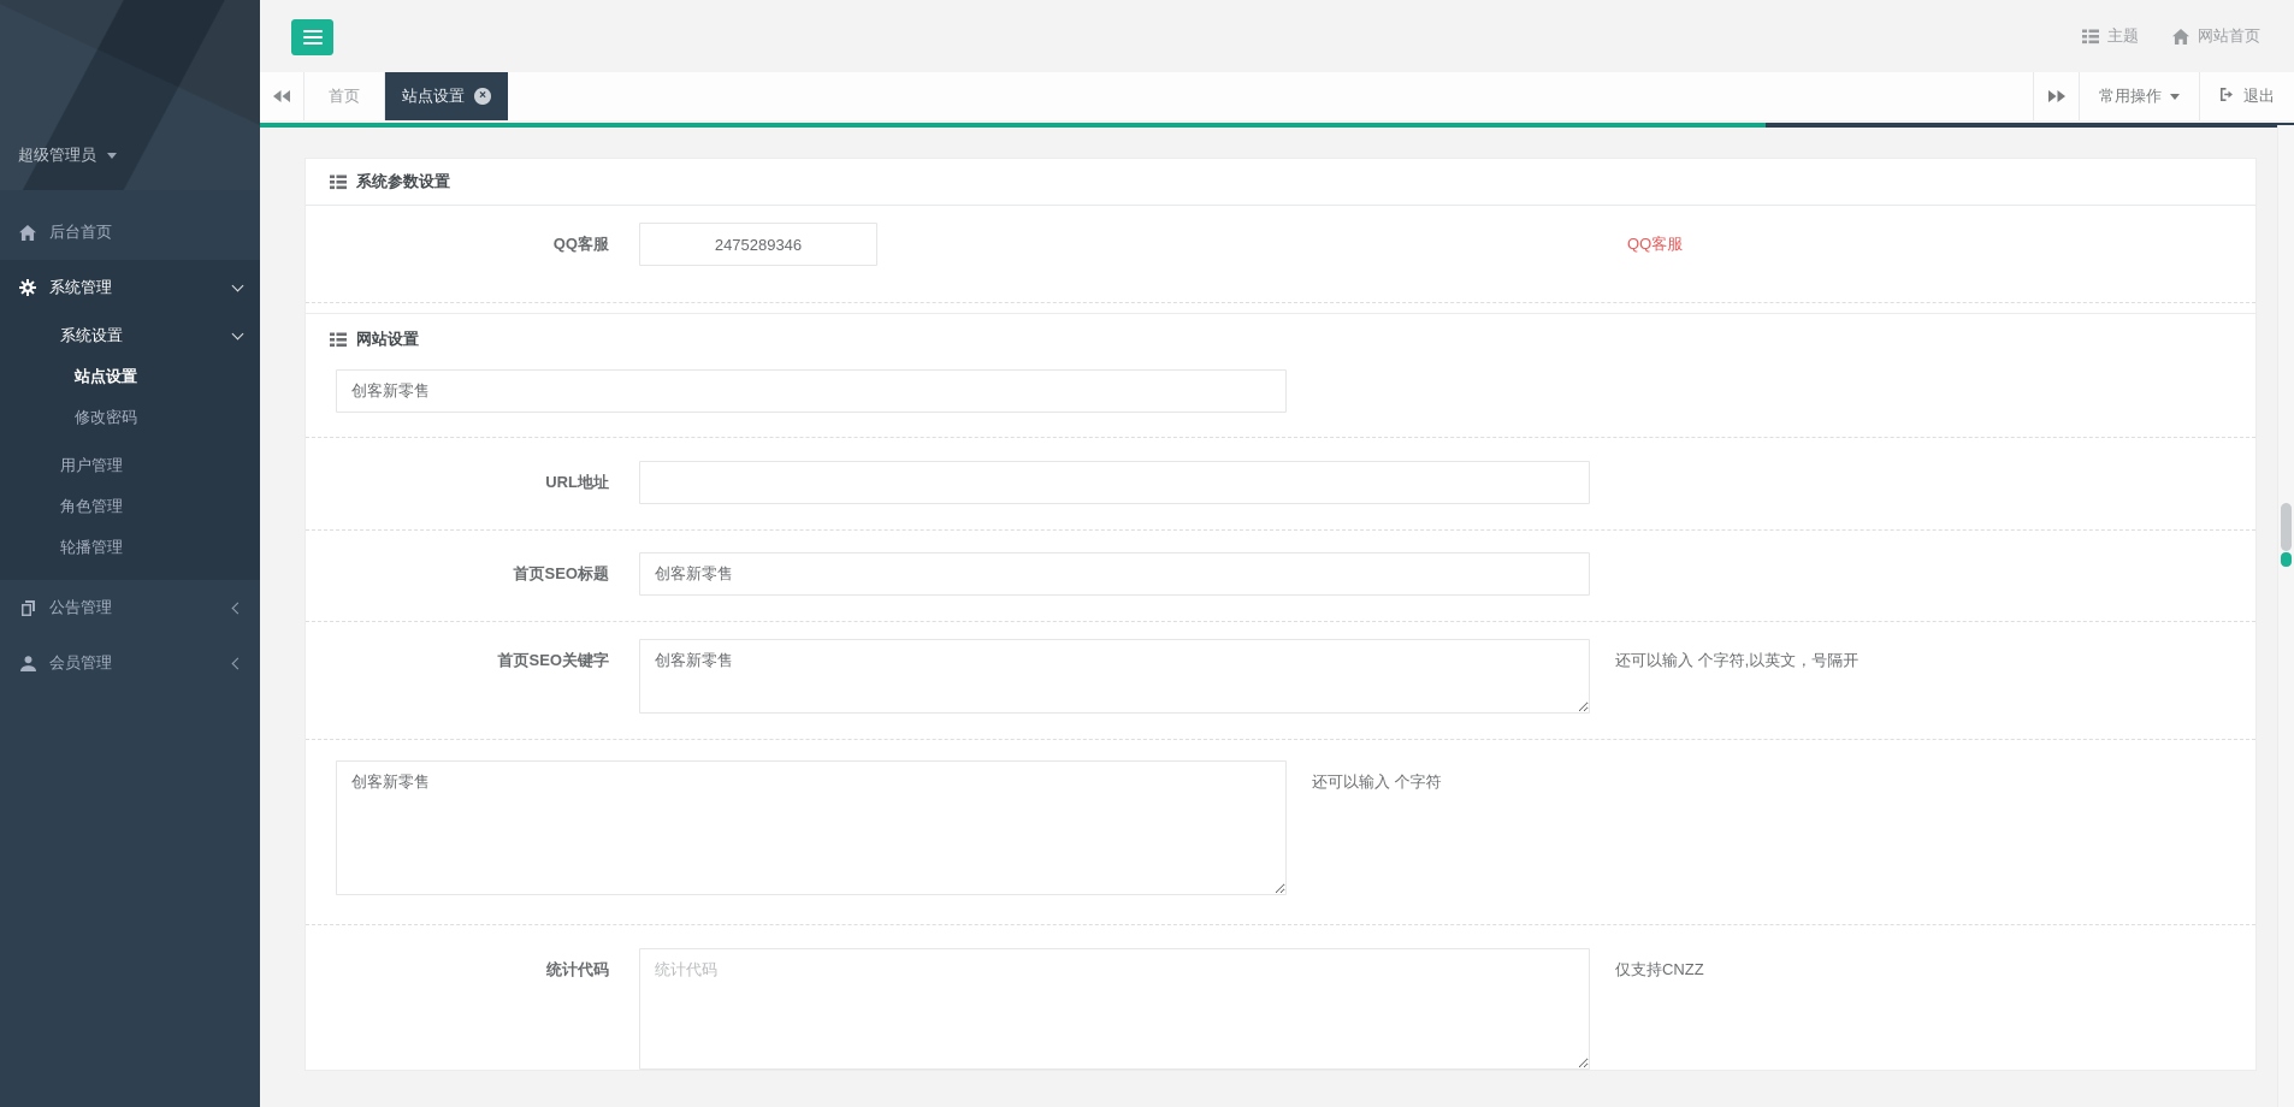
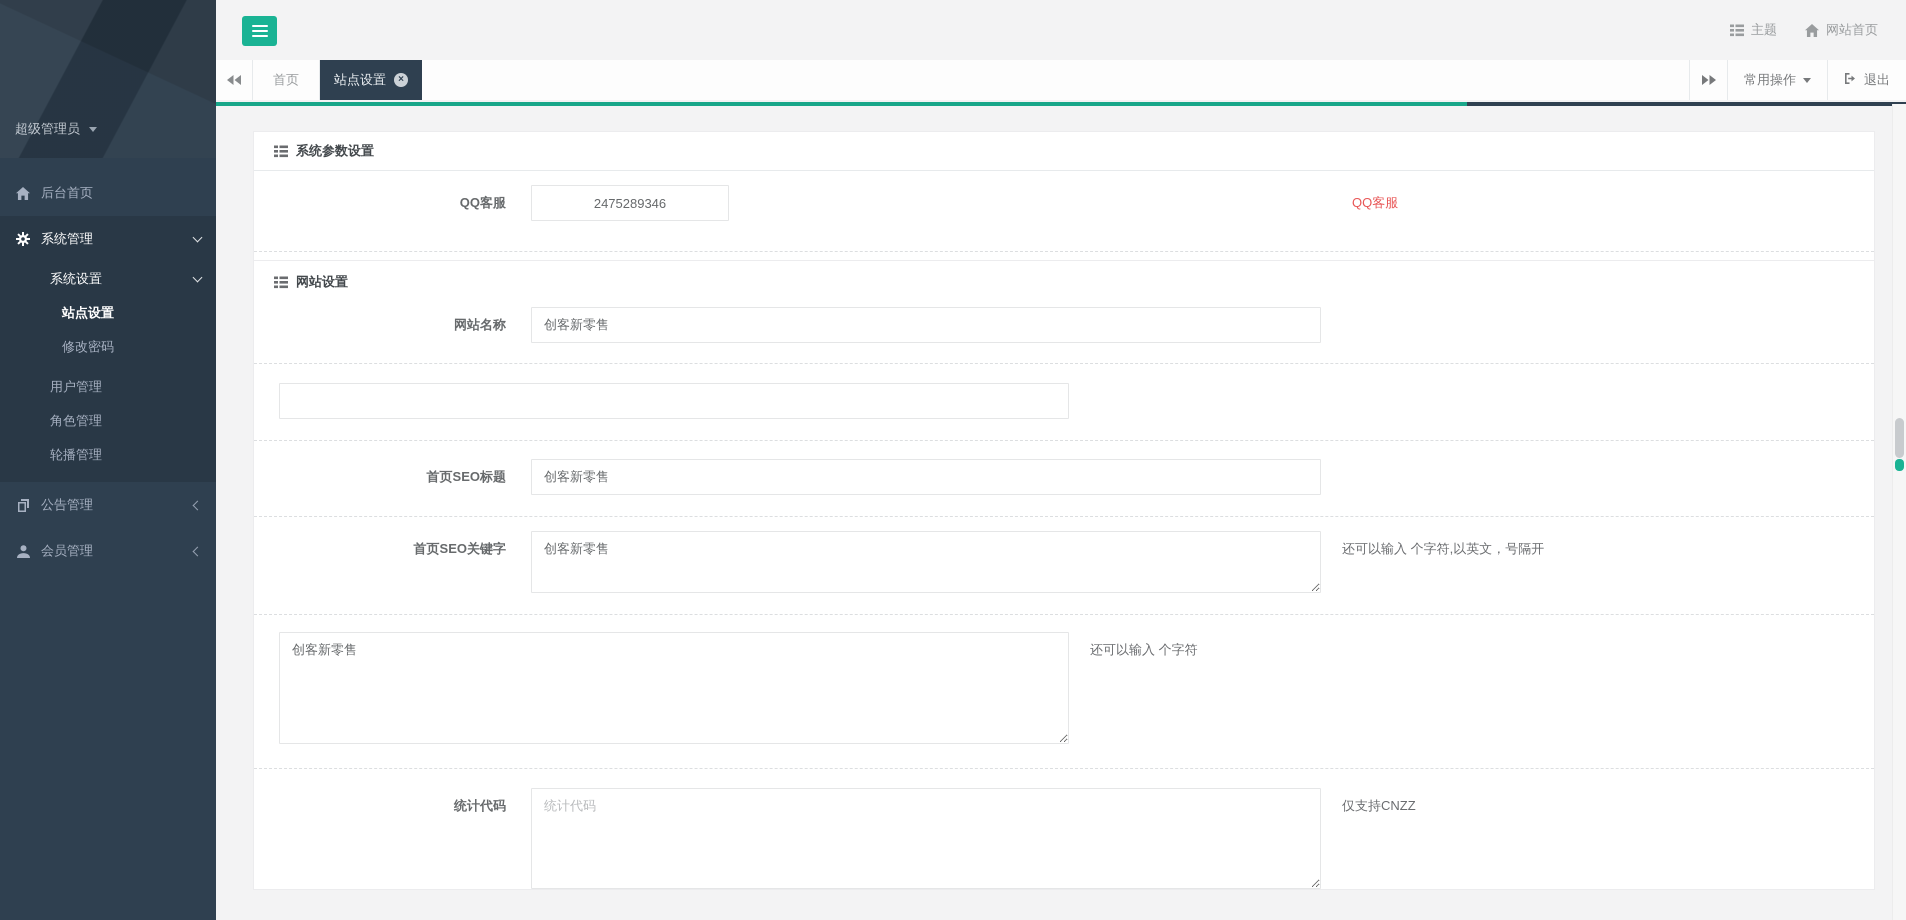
  超级管理员
  后台首页
  系统管理
  系统设置
  站点设置
  修改密码
  用户管理
  角色管理
  轮播管理
  公告管理
  会员管理
  主题
  网站首页
  首页
  站点设置
  ×
  常用操作
  退出
  系统参数设置
  QQ客服
  2475289346
  QQ客服
  网站设置
+ 网站名称
  创客新零售
- URL地址
  首页SEO标题
  创客新零售
  首页SEO关键字
  创客新零售
  还可以输入 个字符,以英文，号隔开
  创客新零售
  还可以输入 个字符
  统计代码
  统计代码
  仅支持CNZZ
